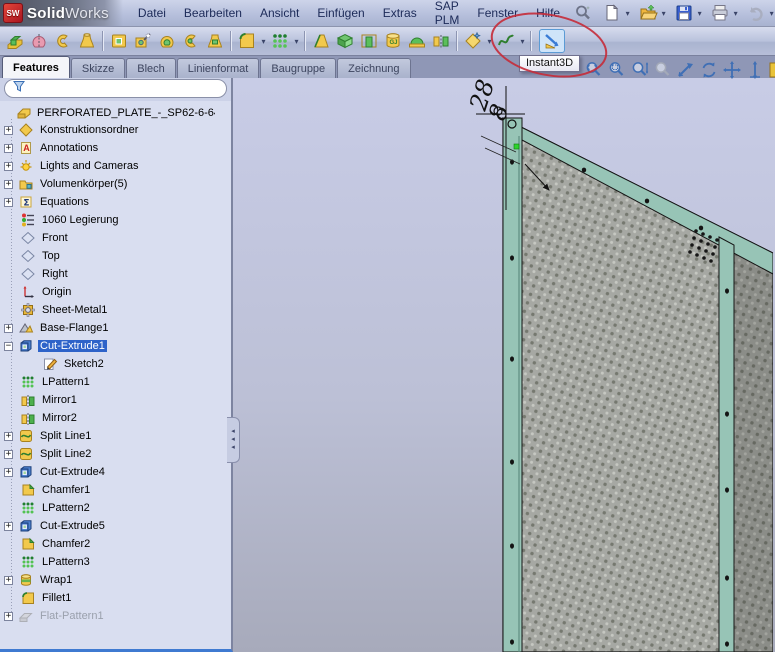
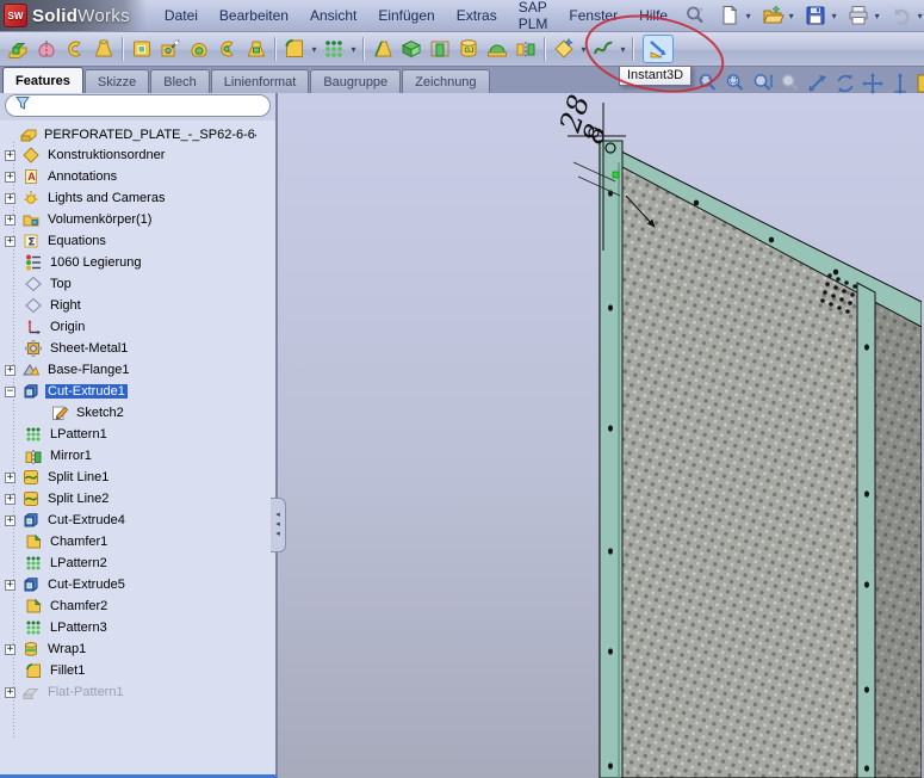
  SW
  SolidWorks
  Datei
  Bearbeiten
  Ansicht
  Einfügen
  Extras
  SAP PLM
  Fenster
  ilfe
  ▾
  ▾
  ▾
  ▾
  ▾
  ▾
  ▾
  ▾
  ▾
  Features
  Skizze
  Blech
  Linienformat
  Baugruppe
  Zeichnung
  PERFORATED_PLATE_-_SP62-6-6
  +
  Konstruktionsordner
  +
  A
  Annotations
  +
  Lights and Cameras
  +
- Volumenkörper(5)
+ Volumenkörper(1)
  +
  Σ
  Equations
  1060 Legierung
- Front
  Top
  Right
  Origin
  Sheet-Metal1
  +
  Base-Flange1
  −
  Cut-Extrude1
  Sketch2
  LPattern1
  Mirror1
- Mirror2
  +
  Split Line1
  +
  Split Line2
  +
  Cut-Extrude4
  Chamfer1
  LPattern2
  +
  Cut-Extrude5
  Chamfer2
  LPattern3
  +
  Wrap1
  Fillet1
  +
  Flat-Pattern1
  Instant3D
